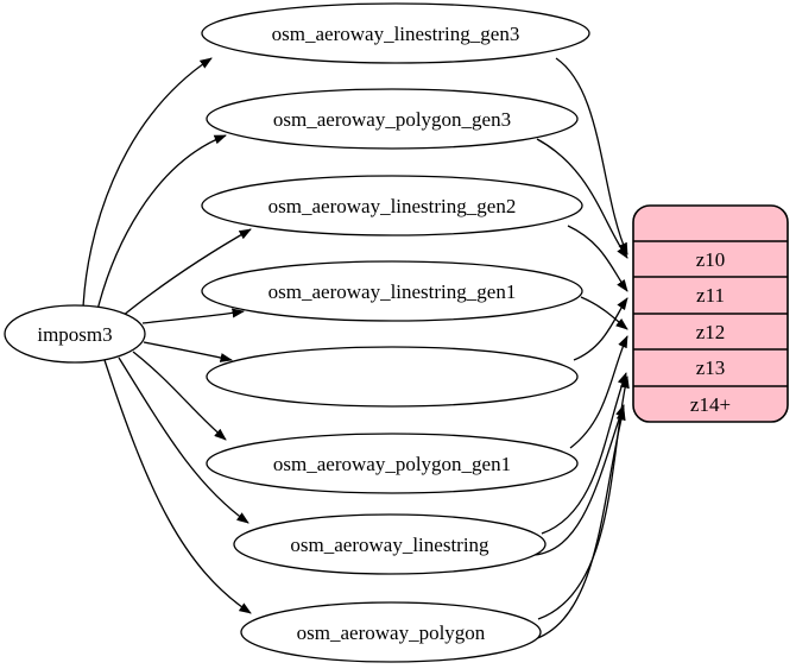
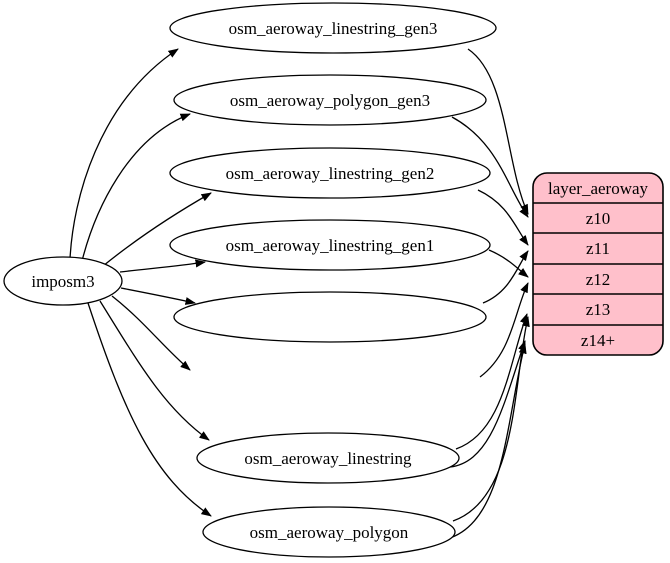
  imposm3
  osm_aeroway_linestring_gen3
  osm_aeroway_polygon_gen3
  osm_aeroway_linestring_gen2
  osm_aeroway_linestring_gen1
- osm_aeroway_polygon_gen1
  osm_aeroway_linestring
  osm_aeroway_polygon
+ layer_aeroway
  z10
  z11
  z12
  z13
  z14+
